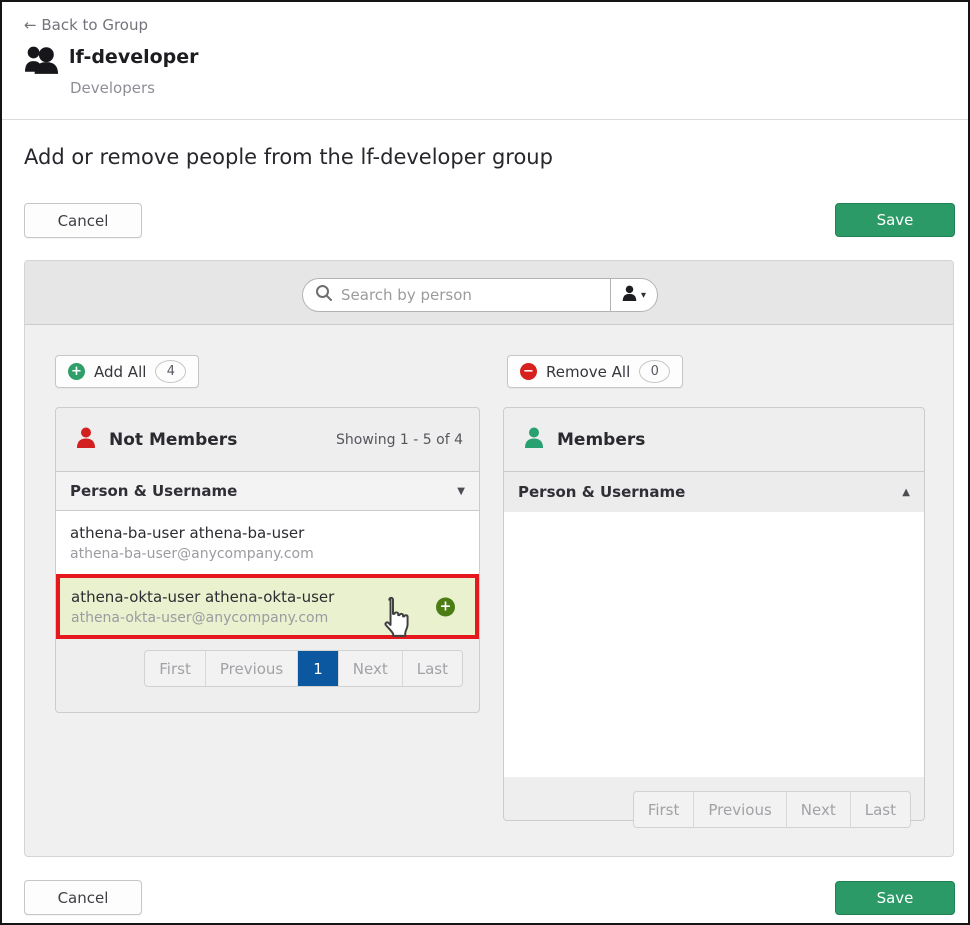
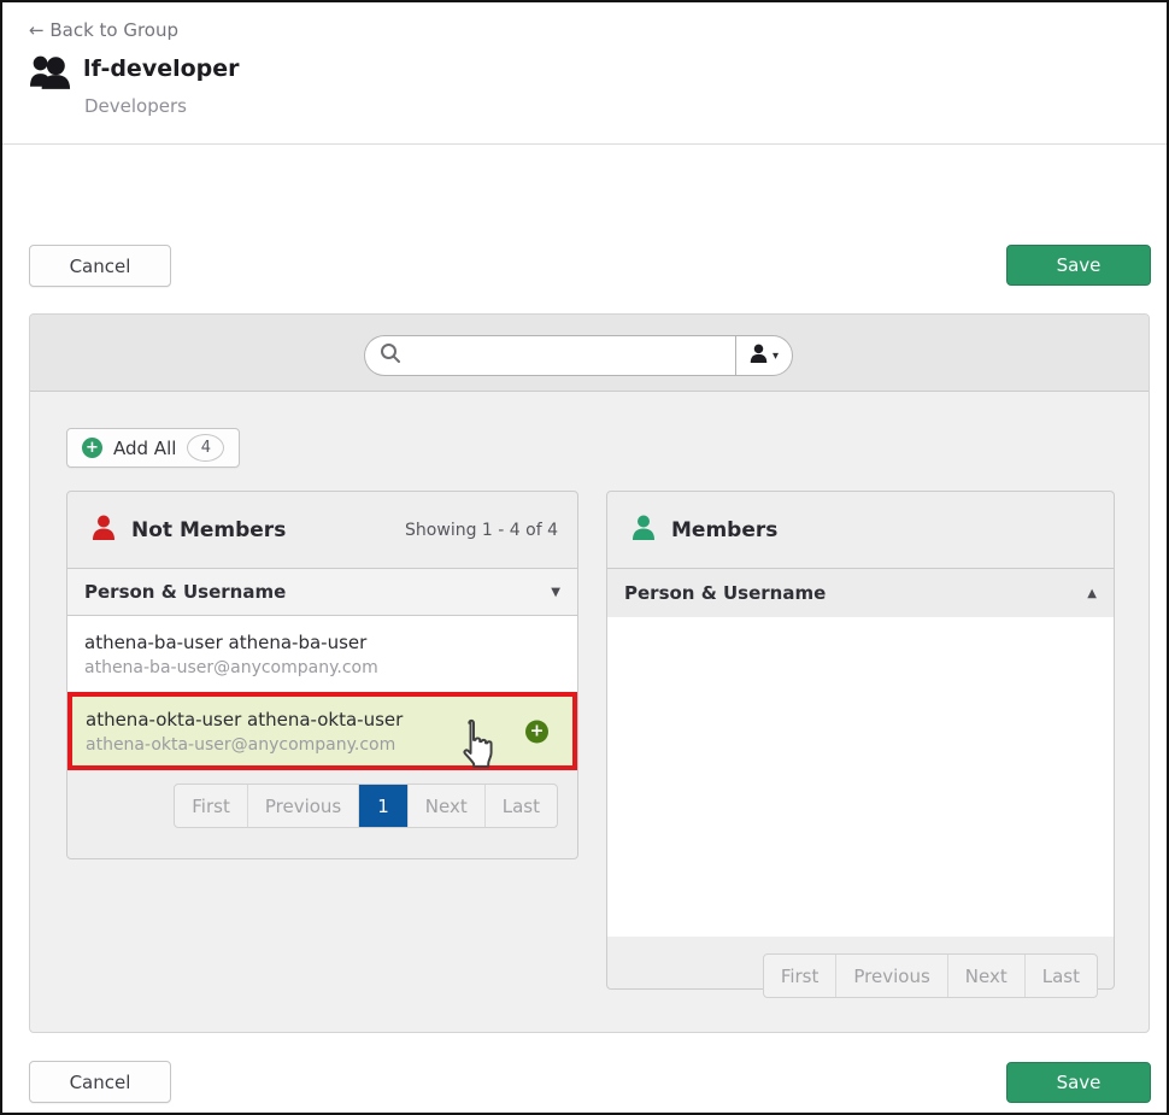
  ← Back to Group
  lf-developer
  Developers
- Add or remove people from the lf-developer group
  Cancel
  Save
- Search by person
  ▾
  +
  Add All
  4
- −
- Remove All
- 0
  Not Members
- Showing 1 - 5 of 4
+ Showing 1 - 4 of 4
  Person & Username
  ▼
  athena-ba-user athena-ba-user
  athena-ba-user@anycompany.com
  athena-okta-user athena-okta-user
  athena-okta-user@anycompany.com
  +
  First
  Previous
  1
  Next
  Last
  Members
  Person & Username
  ▲
  First
  Previous
  Next
  Last
  Cancel
  Save
